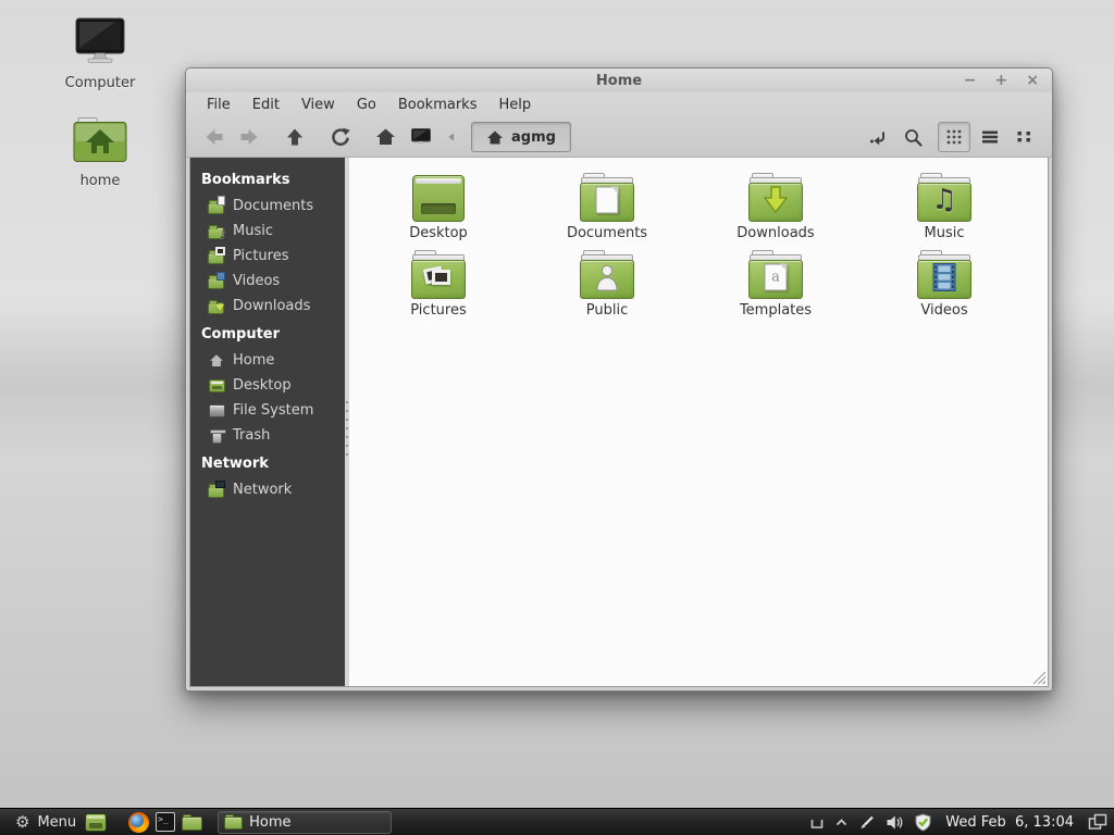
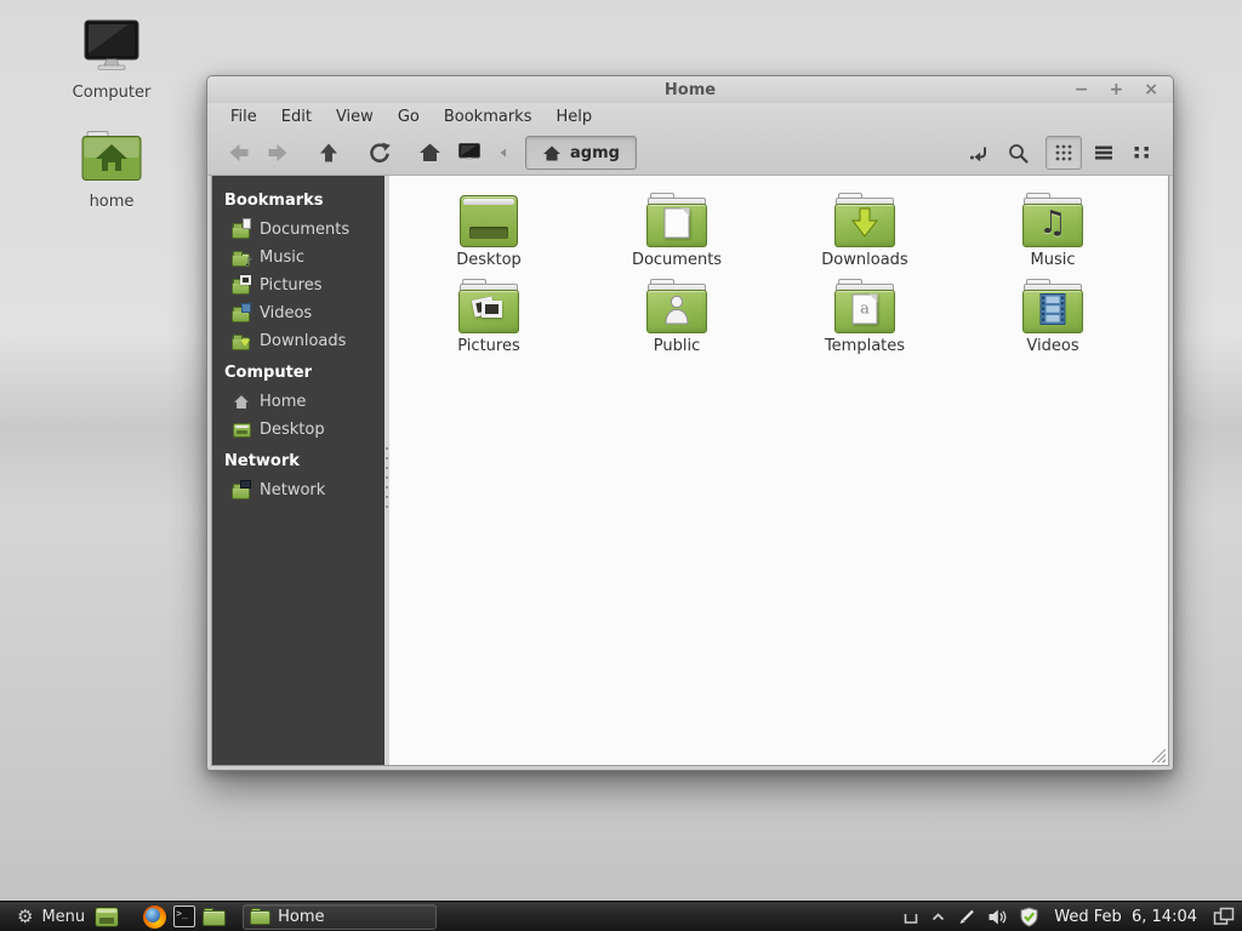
  Computer
  home
  Home
  −
  +
  ×
  File
  Edit
  View
  Go
  Bookmarks
  Help
  agmg
  Bookmarks
  Documents
  ♪
  Music
  Pictures
  Videos
  Downloads
  Computer
  Home
  Desktop
- File System
- Trash
  Network
  Network
  Desktop
  Documents
  Downloads
  ♫
  Music
  Pictures
  Public
  a
  Templates
  Videos
  ⚙
  Menu
  >_
  Home
- Wed Feb 6, 13:04
+ Wed Feb 6, 14:04
